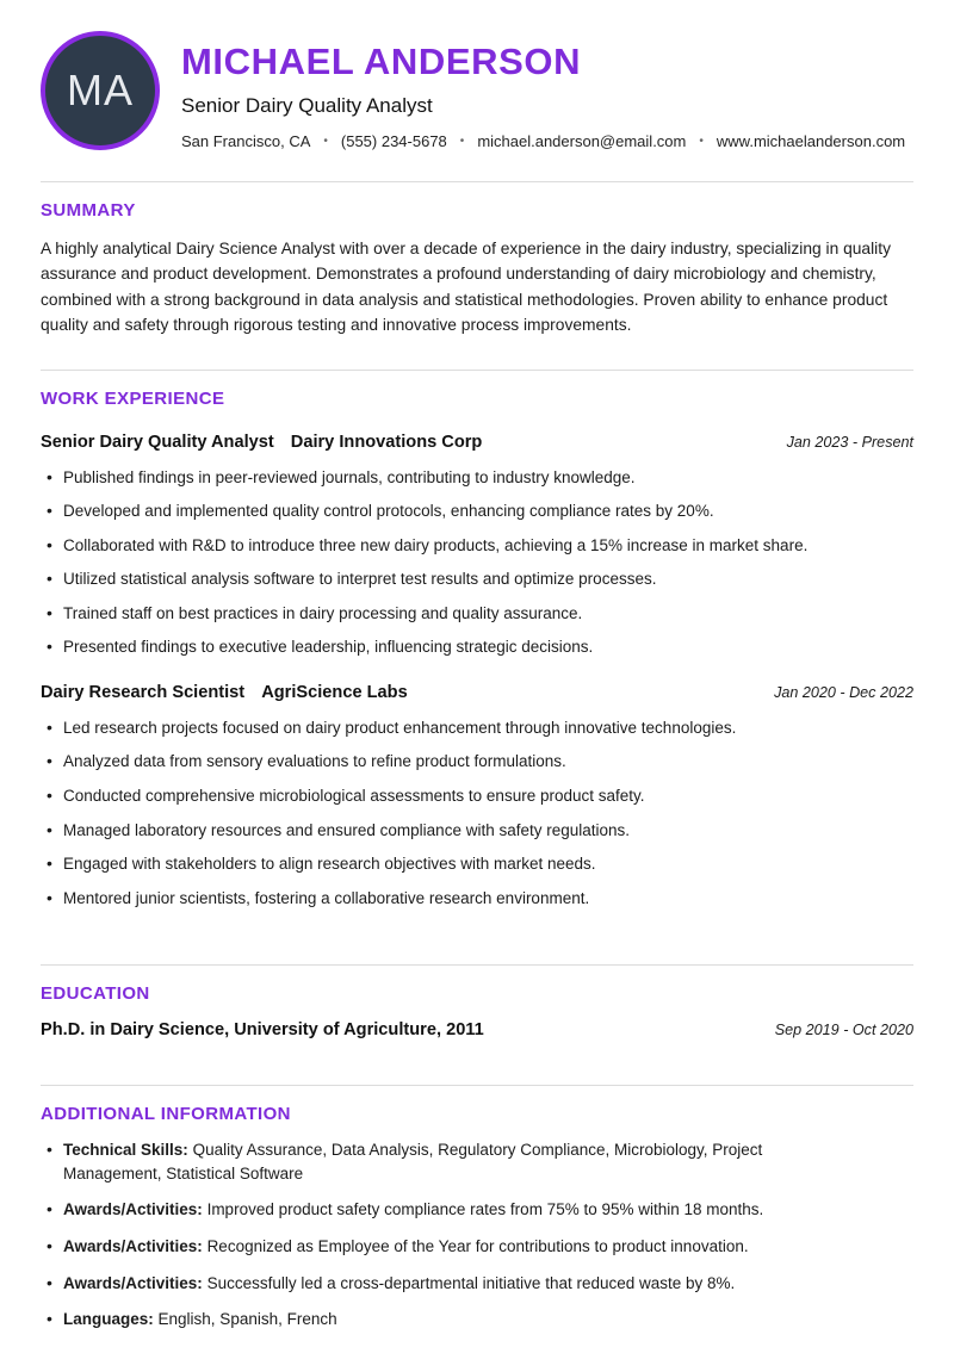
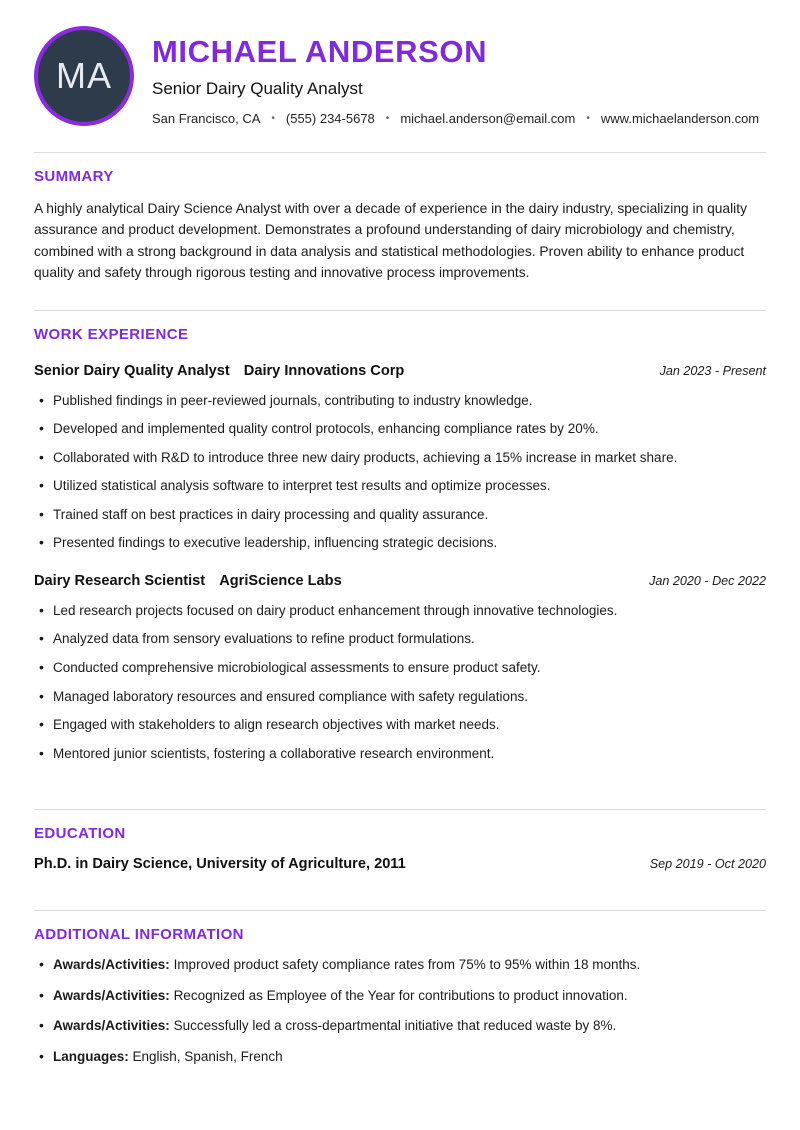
  MA
  MICHAEL ANDERSON
  Senior Dairy Quality Analyst
  San Francisco, CA
  •
  (555) 234-5678
  •
  michael.anderson@email.com
  •
  www.michaelanderson.com
  SUMMARY
  A highly analytical Dairy Science Analyst with over a decade of experience in the dairy industry, specializing in quality assurance and product development. Demonstrates a profound understanding of dairy microbiology and chemistry, combined with a strong background in data analysis and statistical methodologies. Proven ability to enhance product quality and safety through rigorous testing and innovative process improvements.
  WORK EXPERIENCE
  Senior Dairy Quality Analyst Dairy Innovations Corp
  Jan 2023 - Present
  Published findings in peer-reviewed journals, contributing to industry knowledge.
  Developed and implemented quality control protocols, enhancing compliance rates by 20%.
  Collaborated with R&D to introduce three new dairy products, achieving a 15% increase in market share.
  Utilized statistical analysis software to interpret test results and optimize processes.
  Trained staff on best practices in dairy processing and quality assurance.
  Presented findings to executive leadership, influencing strategic decisions.
  Dairy Research Scientist AgriScience Labs
  Jan 2020 - Dec 2022
  Led research projects focused on dairy product enhancement through innovative technologies.
  Analyzed data from sensory evaluations to refine product formulations.
  Conducted comprehensive microbiological assessments to ensure product safety.
  Managed laboratory resources and ensured compliance with safety regulations.
  Engaged with stakeholders to align research objectives with market needs.
  Mentored junior scientists, fostering a collaborative research environment.
  EDUCATION
  Ph.D. in Dairy Science, University of Agriculture, 2011
  Sep 2019 - Oct 2020
  ADDITIONAL INFORMATION
- Technical Skills: Quality Assurance, Data Analysis, Regulatory Compliance, Microbiology, Project Management, Statistical Software
  Awards/Activities: Improved product safety compliance rates from 75% to 95% within 18 months.
  Awards/Activities: Recognized as Employee of the Year for contributions to product innovation.
  Awards/Activities: Successfully led a cross-departmental initiative that reduced waste by 8%.
  Languages: English, Spanish, French
